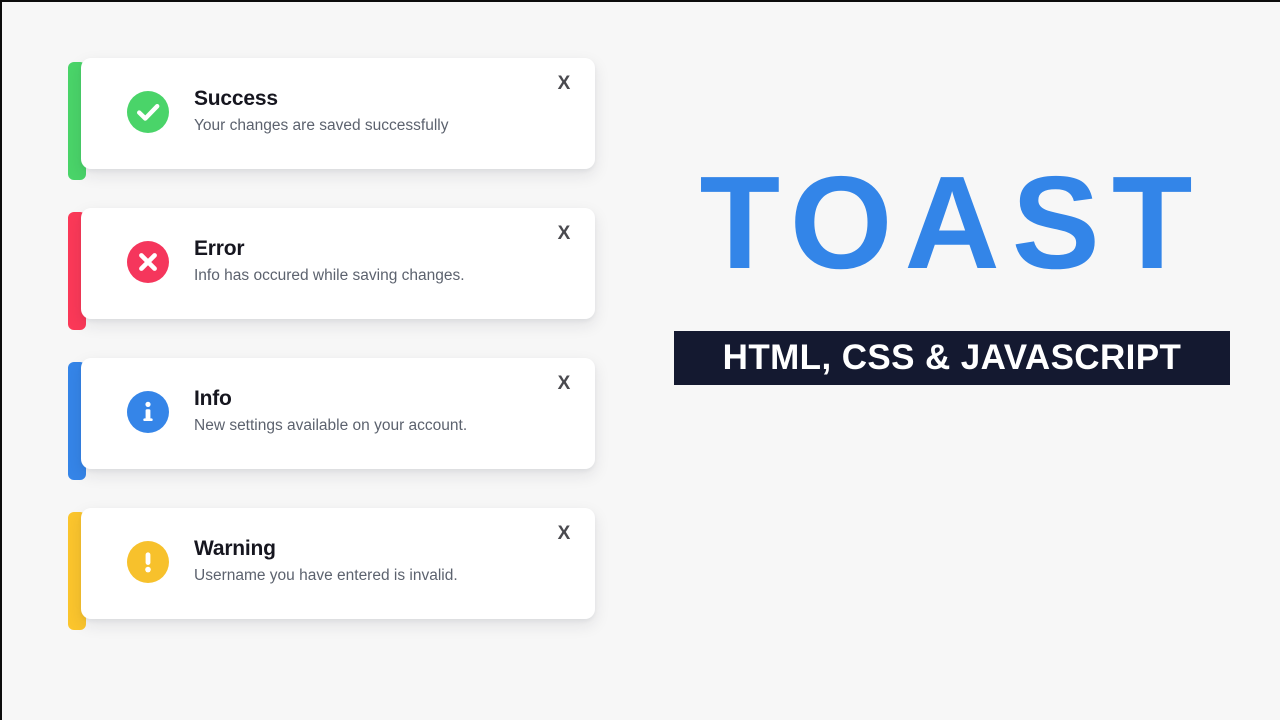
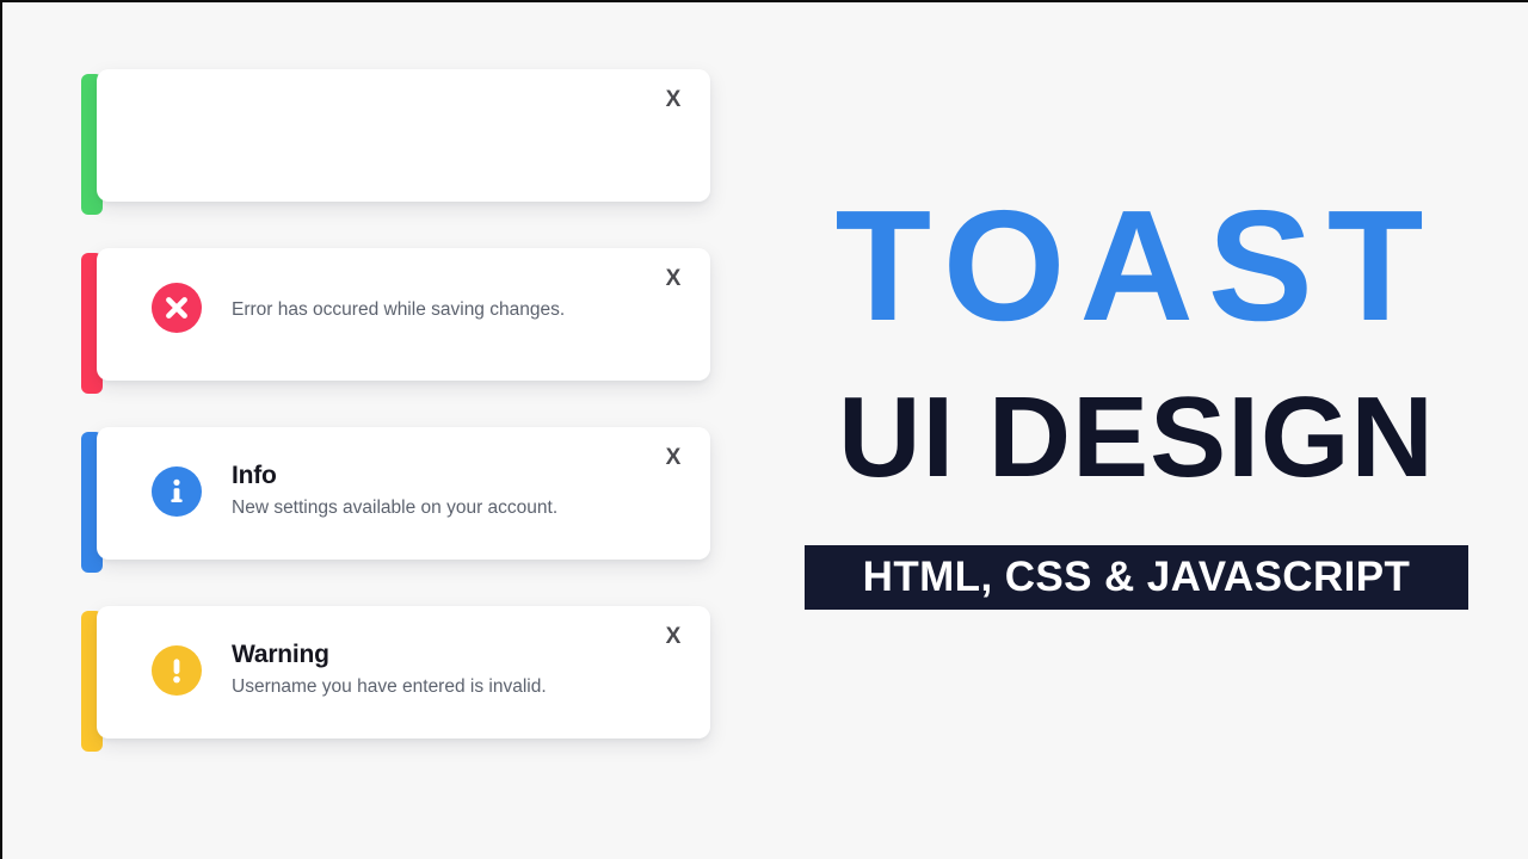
  X
- Success
- Your changes are saved successfully
  X
- Error
- Info has occured while saving changes.
+ Error has occured while saving changes.
  X
  Info
  New settings available on your account.
  X
  Warning
  Username you have entered is invalid.
  TOAST
+ UI DESIGN
  HTML, CSS & JAVASCRIPT
